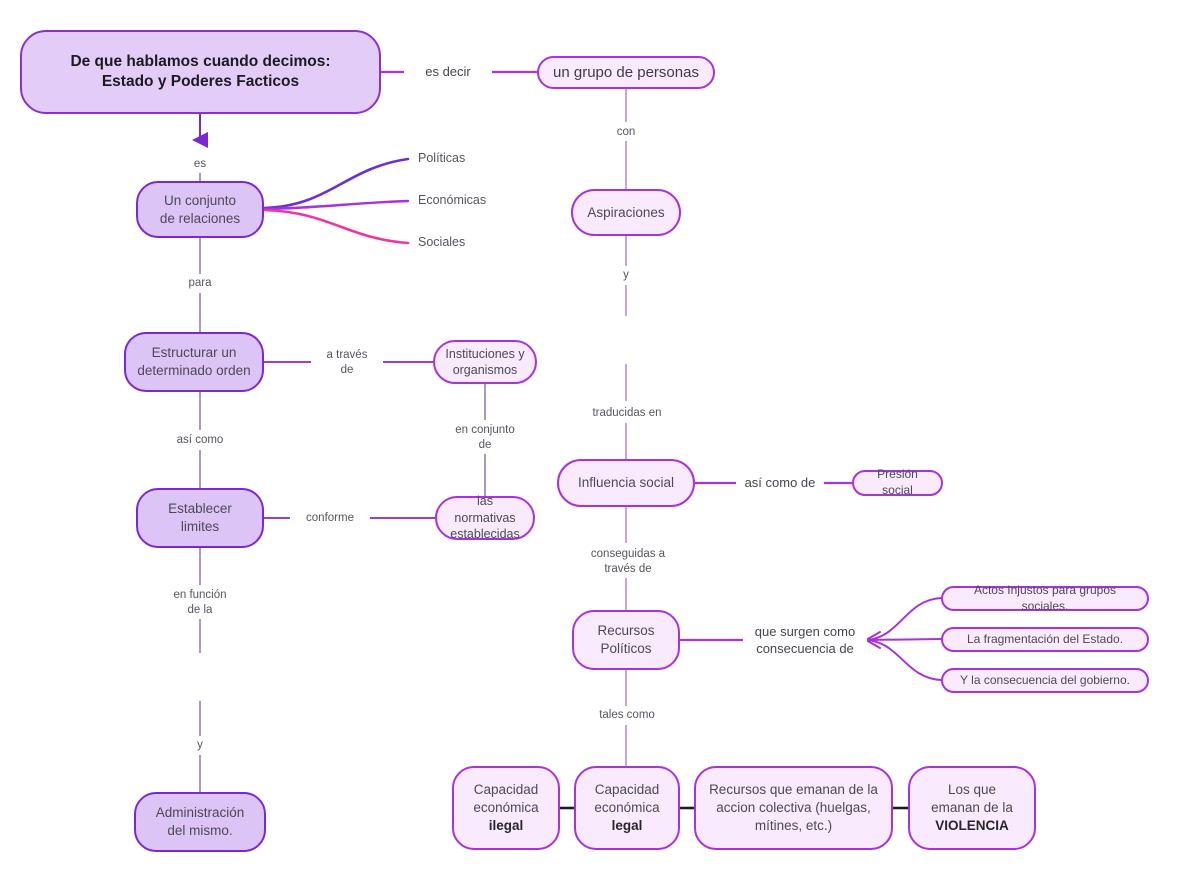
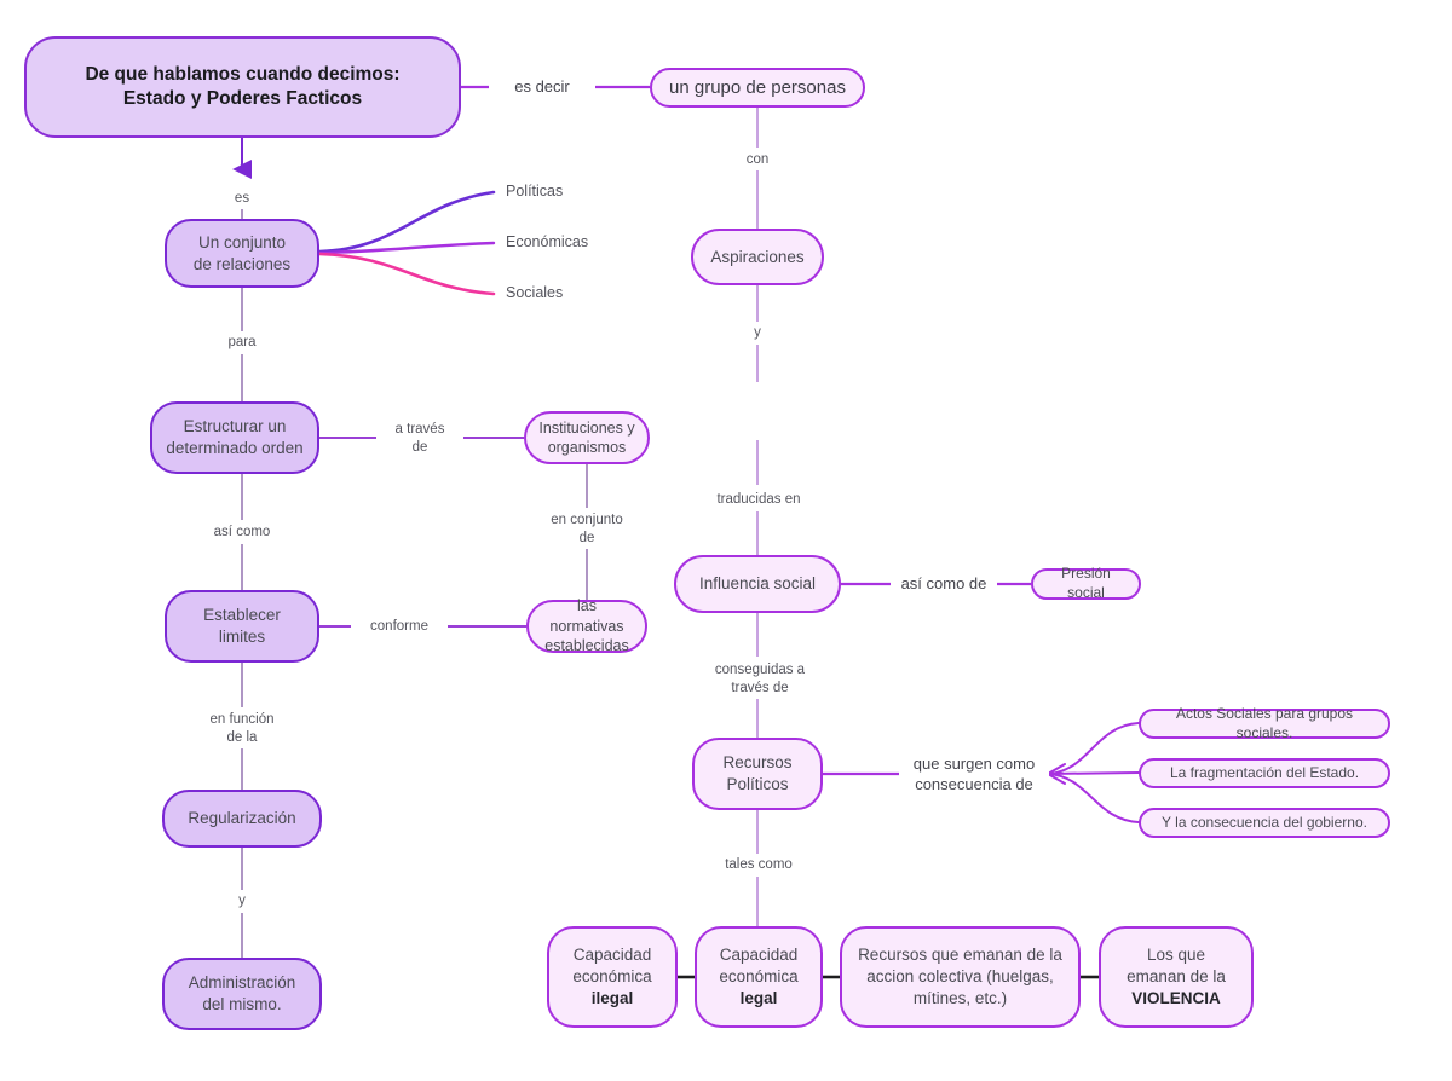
  De que hablamos cuando decimos:
  Estado y Poderes Facticos
  Un conjunto
  de relaciones
  Estructurar un
  determinado orden
  Establecer
  limites
+ Regularización
  Administración
  del mismo.
  Instituciones y
  organismos
  las normativas
  establecidas
  un grupo de personas
  Aspiraciones
  Influencia social
  Presión social
  Recursos
  Políticos
- Actos Injustos para grupos sociales.
+ Actos Sociales para grupos sociales.
  La fragmentación del Estado.
  Y la consecuencia del gobierno.
  Capacidad
  económica
  ilegal
  Capacidad
  económica
  legal
  Recursos que emanan de la
  accion colectiva (huelgas,
  mítines, etc.)
  Los que
  emanan de la
  VIOLENCIA
  Políticas
  Económicas
  Sociales
  es decir
  es
  para
  a través
  de
  así como
  en conjunto
  de
  conforme
  en función
  de la
  y
  con
  y
  traducidas en
  así como de
  conseguidas a
  través de
  que surgen como
  consecuencia de
  tales como
